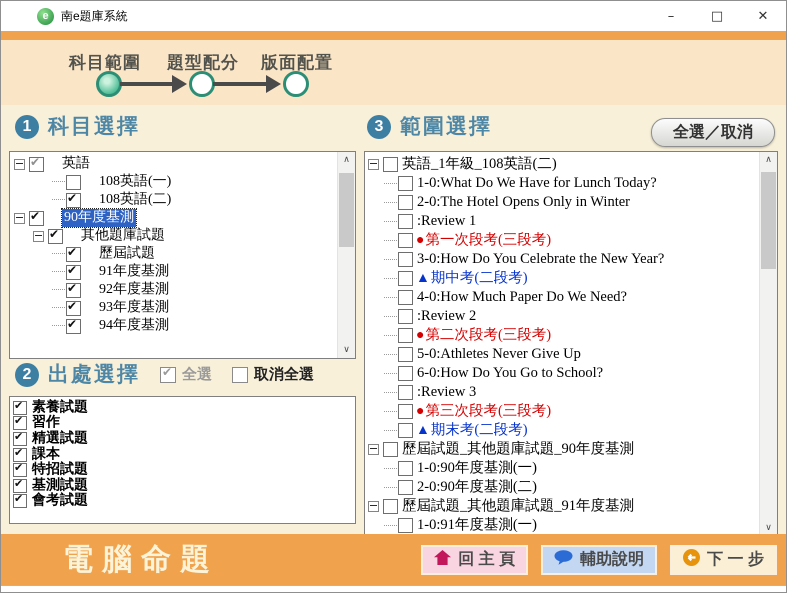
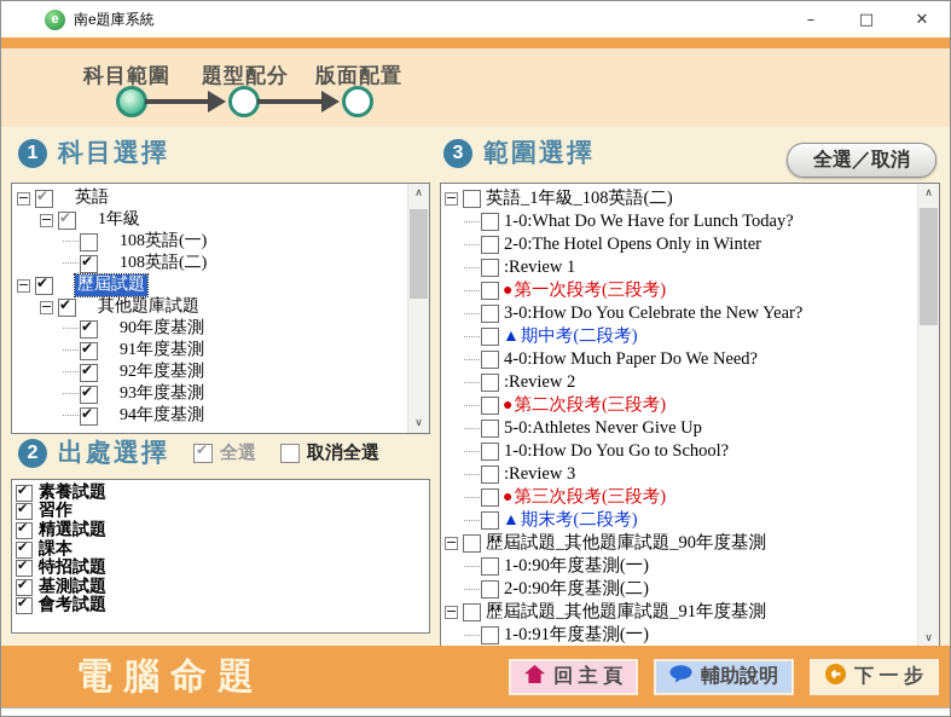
  e
  南e題庫系統
  –
  □
  ✕
  科目範圍
  題型配分
  版面配置
  1
  科目選擇
  英語
+ 1年級
  108英語(一)
  108英語(二)
- 90年度基測
+ 歷屆試題
  其他題庫試題
- 歷屆試題
+ 90年度基測
  91年度基測
  92年度基測
  93年度基測
  94年度基測
  ∧
  ∨
  2
  出處選擇
  全選
  取消全選
  素養試題
  習作
  精選試題
  課本
  特招試題
  基測試題
  會考試題
  3
  範圍選擇
  全選／取消
  英語_1年級_108英語(二)
  1-0:What Do We Have for Lunch Today?
  2-0:The Hotel Opens Only in Winter
  :Review 1
  ●
  第一次段考(三段考)
  3-0:How Do You Celebrate the New Year?
  ▲
  期中考(二段考)
  4-0:How Much Paper Do We Need?
  :Review 2
  ●
  第二次段考(三段考)
  5-0:Athletes Never Give Up
- 6-0:How Do You Go to School?
+ 1-0:How Do You Go to School?
  :Review 3
  ●
  第三次段考(三段考)
  ▲
  期末考(二段考)
  歷屆試題_其他題庫試題_90年度基測
  1-0:90年度基測(一)
  2-0:90年度基測(二)
  歷屆試題_其他題庫試題_91年度基測
  1-0:91年度基測(一)
  ∧
  ∨
  電腦命題
  回 主 頁
  輔助說明
  下 一 步
